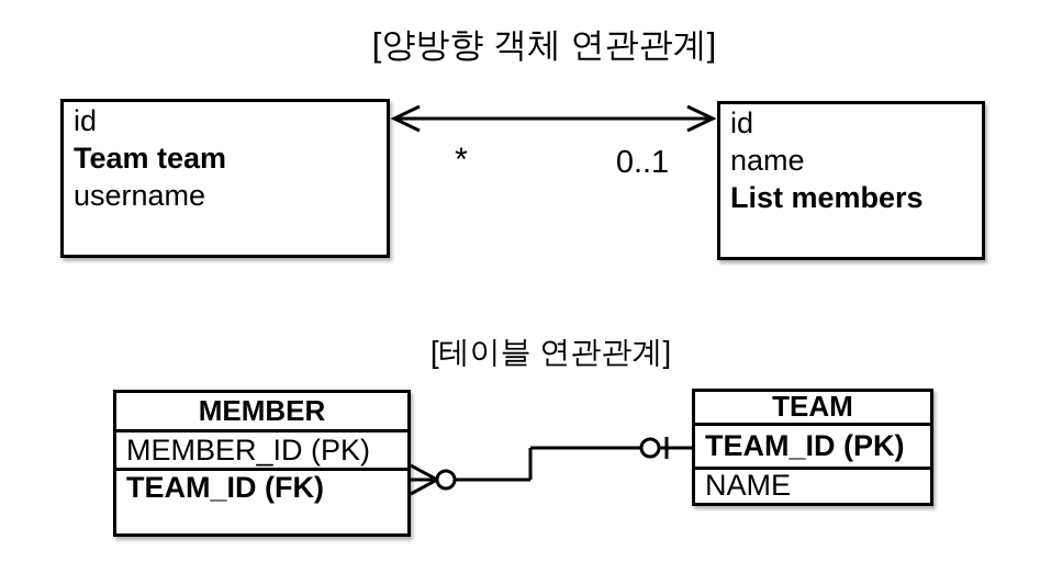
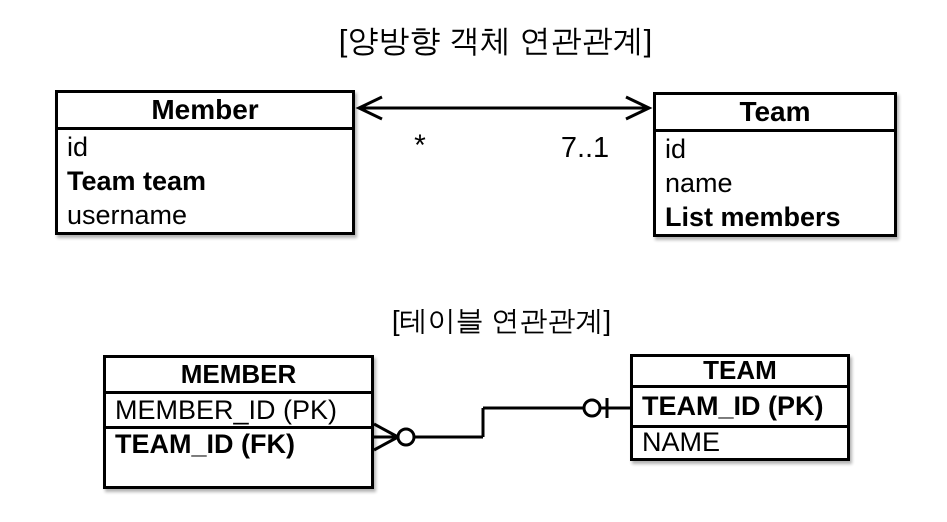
  [양방향 객체 연관관계]
+ Member
  id
  Team team
  username
+ Team
  id
  name
  List members
  *
- 0..1
+ 7..1
  [테이블 연관관계]
  MEMBER
  MEMBER_ID (PK)
  TEAM_ID (FK)
  TEAM
  TEAM_ID (PK)
  NAME
